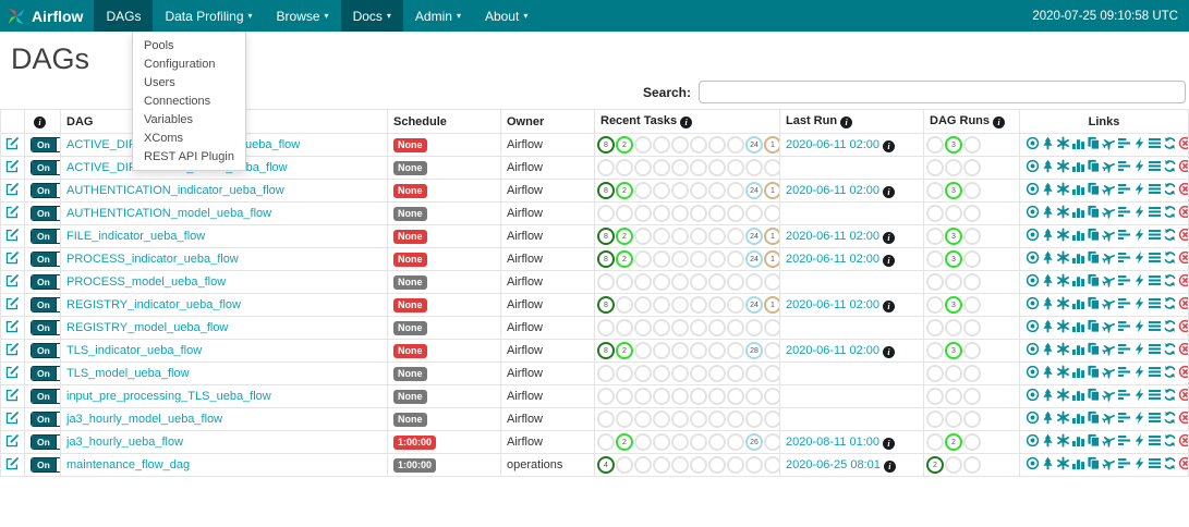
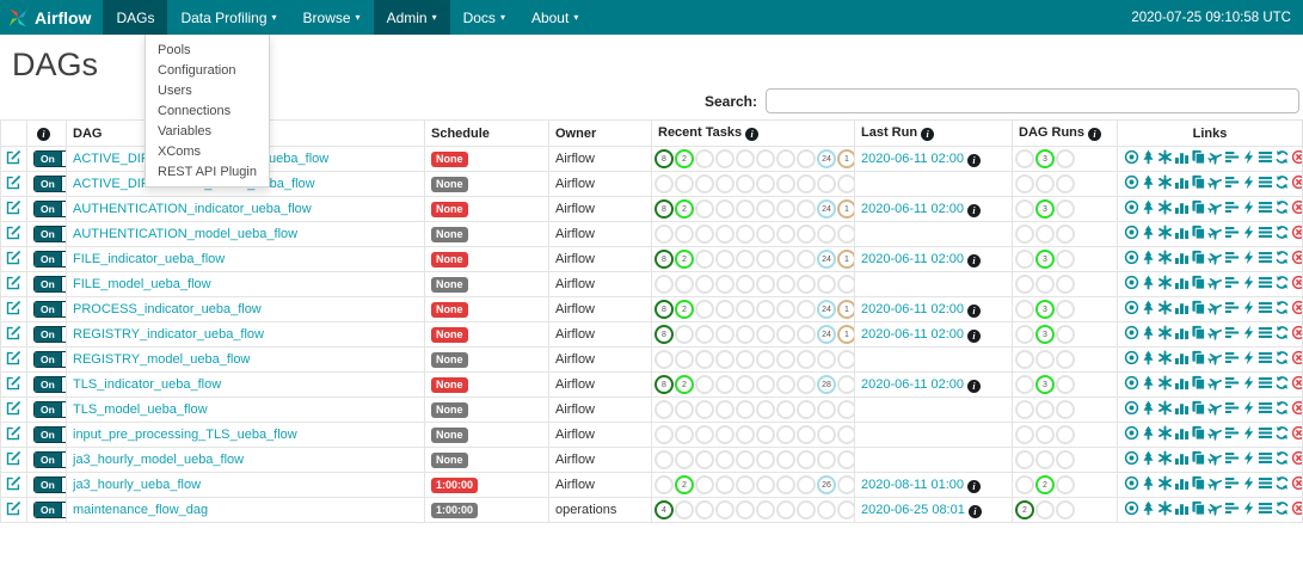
  Airflow
  DAGs
  Data Profiling
  ▾
  Browse
  ▾
- Docs
+ Admin
  ▾
- Admin
+ Docs
  ▾
  About
  ▾
  2020-07-25 09:10:58 UTC
  Pools
  Configuration
  Users
  Connections
  Variables
  XComs
  REST API Plugin
  DAGs
  Search:
  	i	DAG	Schedule	Owner	Recent Tasks i	Last Run i	DAG Runs i	Links
  	On	AUTHENTICATION_indicator_ueba_flow	None	Airflow		2020-06-11 02:00 i
  	On	AUTHENTICATION_model_ueba_flow	None	Airflow
  	On	FILE_indicator_ueba_flow	None	Airflow		2020-06-11 02:00 i
+ 	On	FILE_model_ueba_flow	None	Airflow
  	On	PROCESS_indicator_ueba_flow	None	Airflow		2020-06-11 02:00 i
- 	On	PROCESS_model_ueba_flow	None	Airflow
  	On	REGISTRY_indicator_ueba_flow	None	Airflow		2020-06-11 02:00 i
  	On	REGISTRY_model_ueba_flow	None	Airflow
  	On	TLS_indicator_ueba_flow	None	Airflow		2020-06-11 02:00 i
  	On	TLS_model_ueba_flow	None	Airflow
  	On	input_pre_processing_TLS_ueba_flow	None	Airflow
  	On	ja3_hourly_model_ueba_flow	None	Airflow
  	On	ja3_hourly_ueba_flow	1:00:00	Airflow		2020-08-11 01:00 i
  	On	maintenance_flow_dag	1:00:00	operations		2020-06-25 08:01 i
